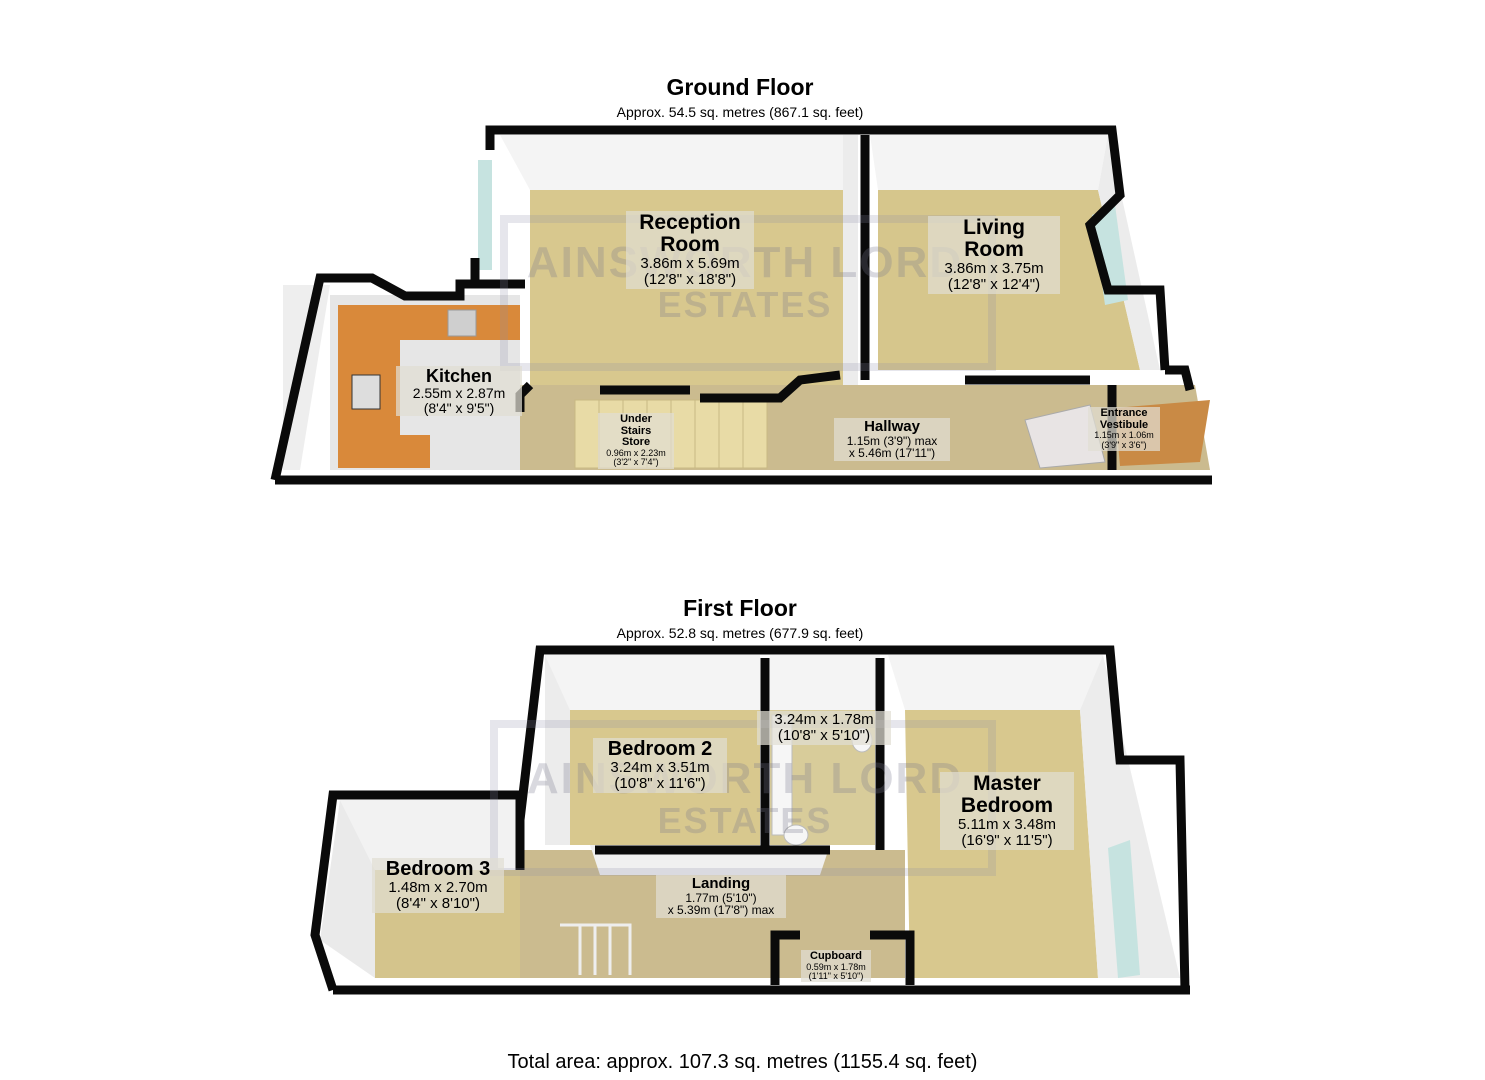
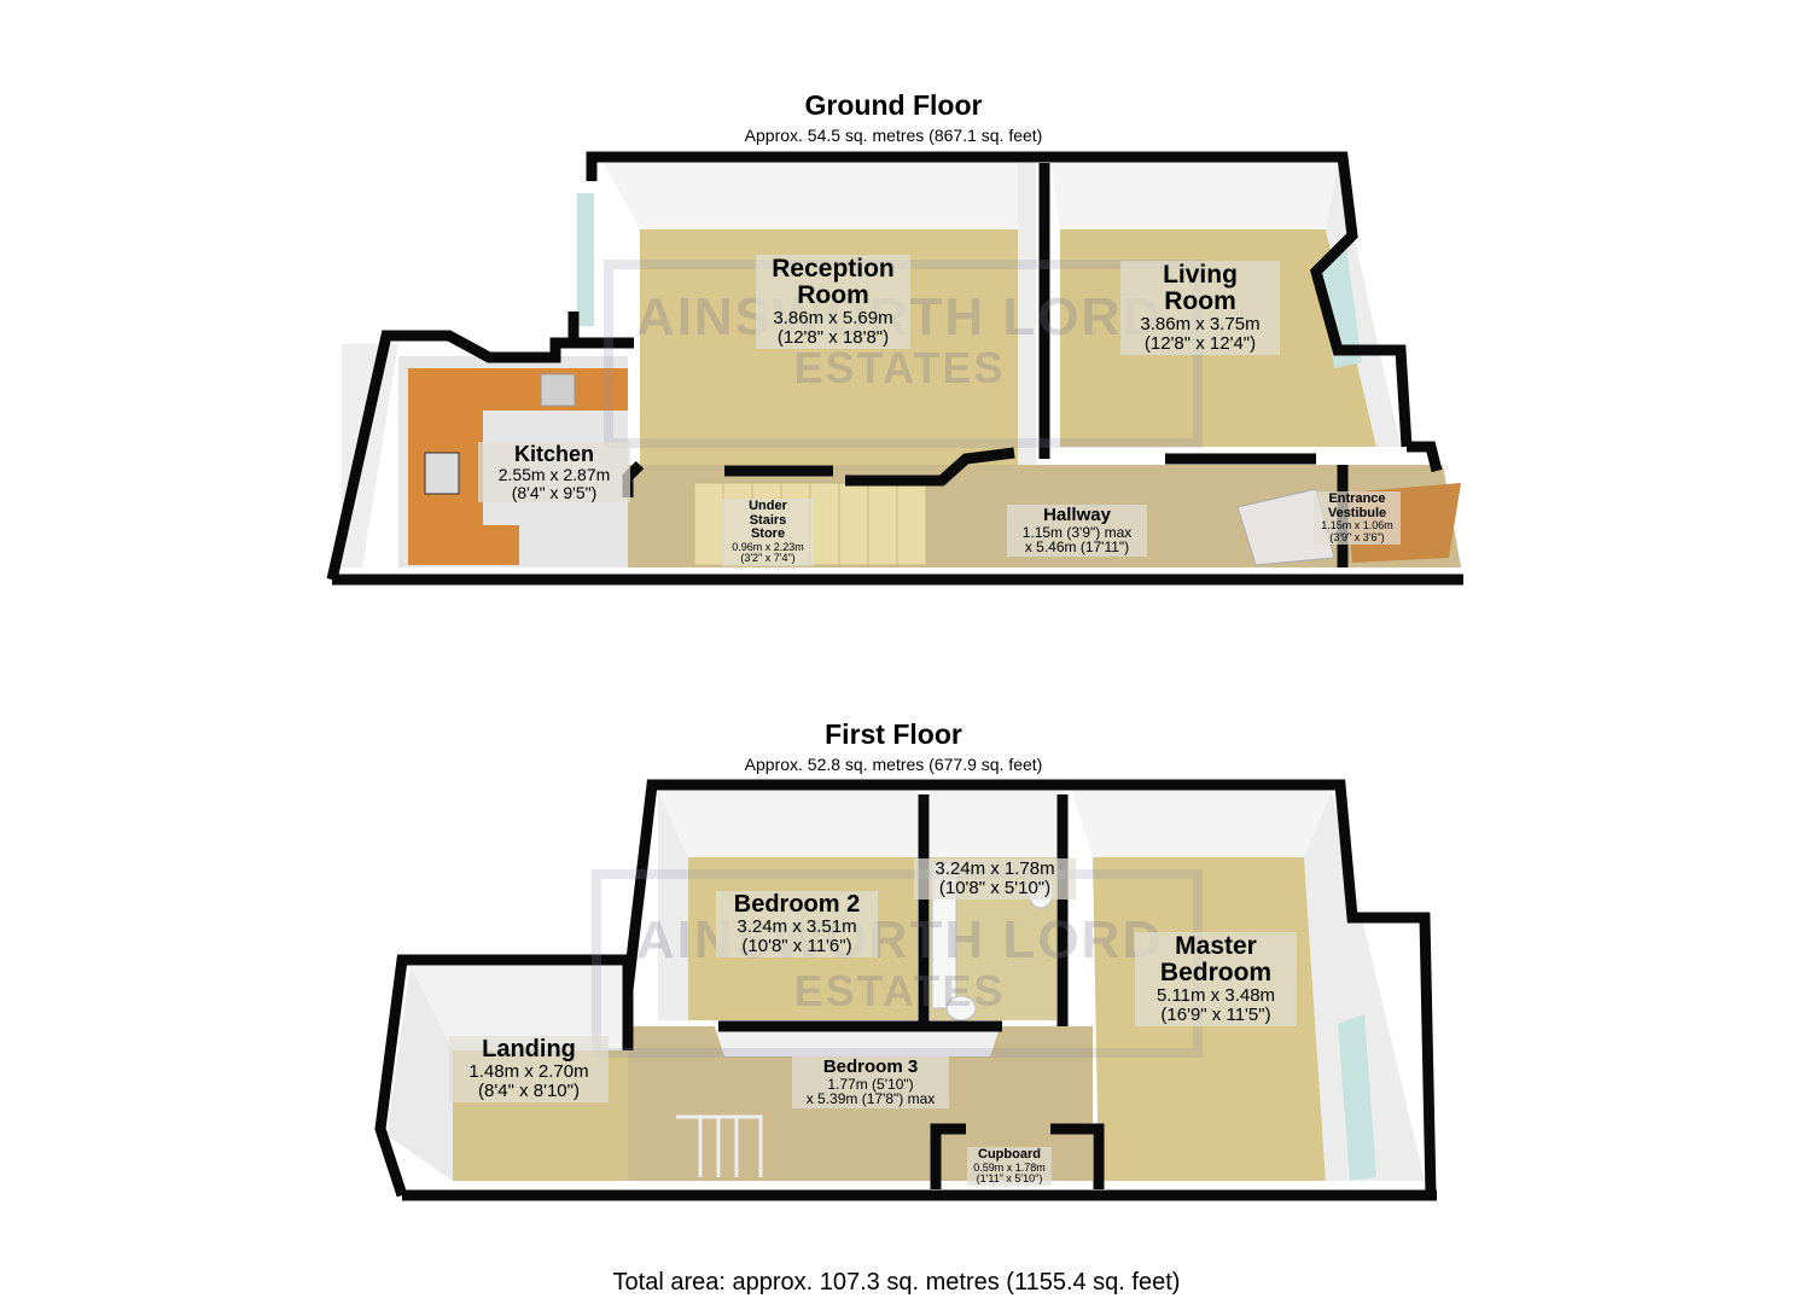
  Ground Floor
  Approx. 54.5 sq. metres (867.1 sq. feet)
  AINSWORTH LORD
  ESTATES
  Reception
  Room
  3.86m x 5.69m
  (12'8" x 18'8")
  Living
  Room
  3.86m x 3.75m
  (12'8" x 12'4")
  Kitchen
  2.55m x 2.87m
  (8'4" x 9'5")
  Under
  Stairs
  Store
  0.96m x 2.23m
  (3'2" x 7'4")
  Hallway
  1.15m (3'9") max
  x 5.46m (17'11")
  Entrance
  Vestibule
  1.15m x 1.06m
  (3'9" x 3'6")
  First Floor
  Approx. 52.8 sq. metres (677.9 sq. feet)
  AINSWORTH LORD
  ESTATES
  Bedroom 2
  3.24m x 3.51m
  (10'8" x 11'6")
  3.24m x 1.78m
  (10'8" x 5'10")
  Master
  Bedroom
  5.11m x 3.48m
  (16'9" x 11'5")
- Bedroom 3
+ Landing
  1.48m x 2.70m
  (8'4" x 8'10")
- Landing
+ Bedroom 3
  1.77m (5'10")
  x 5.39m (17'8") max
  Cupboard
  0.59m x 1.78m
  (1'11" x 5'10")
  Total area: approx. 107.3 sq. metres (1155.4 sq. feet)
